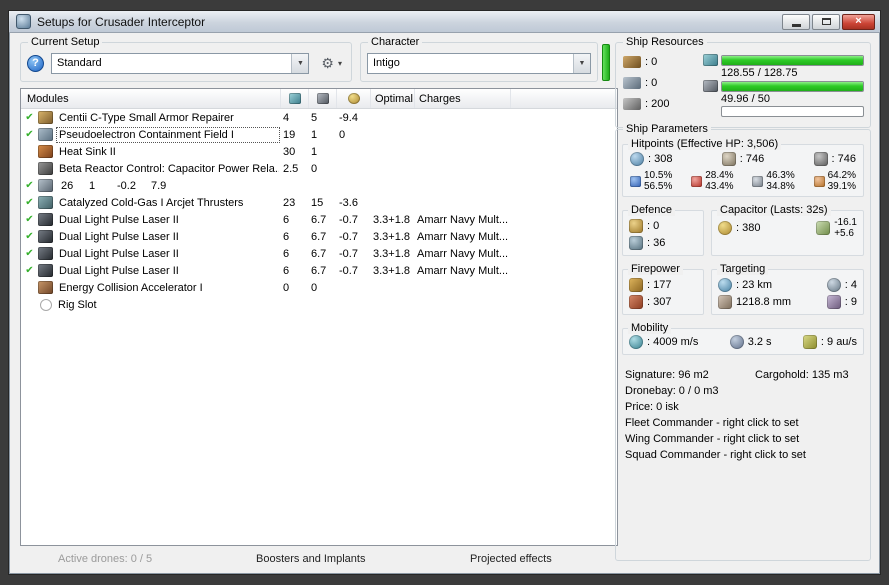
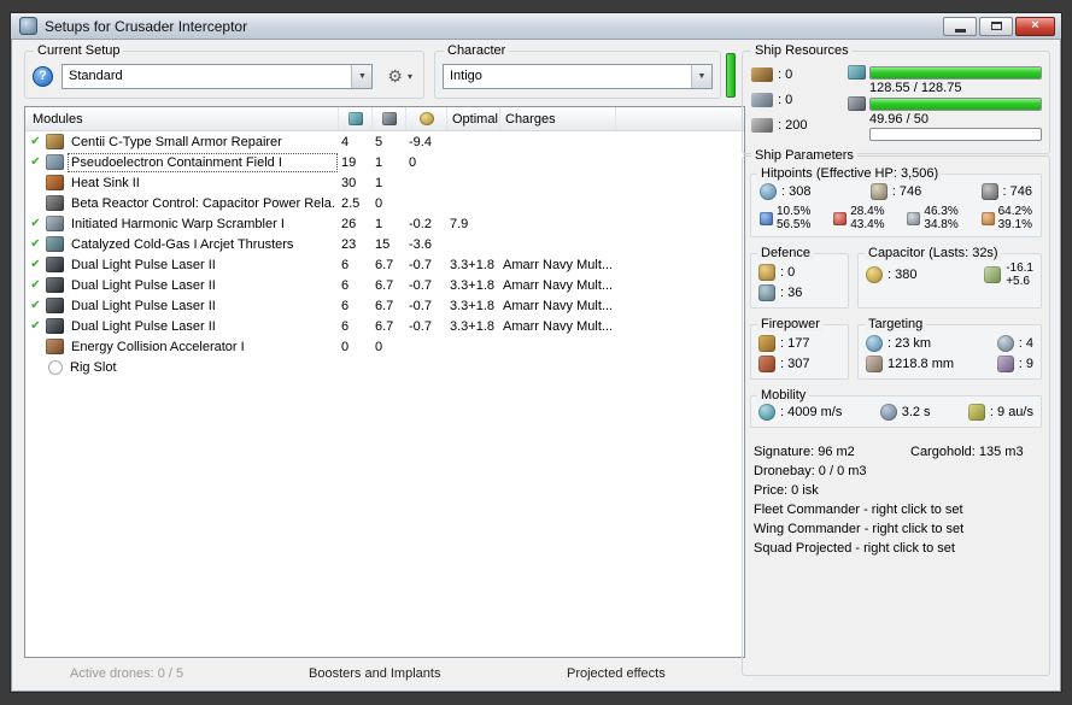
  Setups for Crusader Interceptor
  ×
  Current Setup
  ?
  Standard
  ⚙
  ▾
  Character
  Intigo
  Modules
  Optimal
  Charges
  ✔
  Centii C-Type Small Armor Repairer
  4
  5
  -9.4
  ✔
  Pseudoelectron Containment Field I
  19
  1
  0
  Heat Sink II
  30
  1
  Beta Reactor Control: Capacitor Power Rela.
  2.5
  0
  ✔
+ Initiated Harmonic Warp Scrambler I
  26
  1
  -0.2
  7.9
  ✔
  Catalyzed Cold-Gas I Arcjet Thrusters
  23
  15
  -3.6
  ✔
  Dual Light Pulse Laser II
  6
  6.7
  -0.7
  3.3+1.8
  Amarr Navy Mult...
  ✔
  Dual Light Pulse Laser II
  6
  6.7
  -0.7
  3.3+1.8
  Amarr Navy Mult...
  ✔
  Dual Light Pulse Laser II
  6
  6.7
  -0.7
  3.3+1.8
  Amarr Navy Mult...
  ✔
  Dual Light Pulse Laser II
  6
  6.7
  -0.7
  3.3+1.8
  Amarr Navy Mult...
  Energy Collision Accelerator I
  0
  0
  Rig Slot
  Active drones: 0 / 5
  Boosters and Implants
  Projected effects
  Ship Resources
  : 0
  : 0
  : 200
  128.55 / 128.75
  49.96 / 50
  Ship Parameters
  Hitpoints (Effective HP: 3,506)
  : 308
  : 746
  : 746
  10.5%
  56.5%
  28.4%
  43.4%
  46.3%
  34.8%
  64.2%
  39.1%
  Defence
  : 0
  : 36
  Capacitor (Lasts: 32s)
  : 380
  -16.1
  +5.6
  Firepower
  : 177
  : 307
  Targeting
  : 23 km
  : 4
  1218.8 mm
  : 9
  Mobility
  : 4009 m/s
  3.2 s
  : 9 au/s
  Signature: 96 m2
  Cargohold: 135 m3
  Dronebay: 0 / 0 m3
  Price: 0 isk
  Fleet Commander - right click to set
  Wing Commander - right click to set
- Squad Commander - right click to set
+ Squad Projected - right click to set
